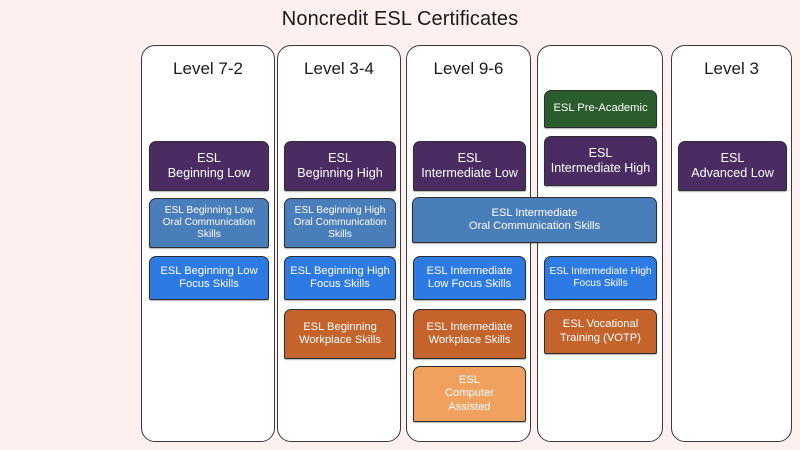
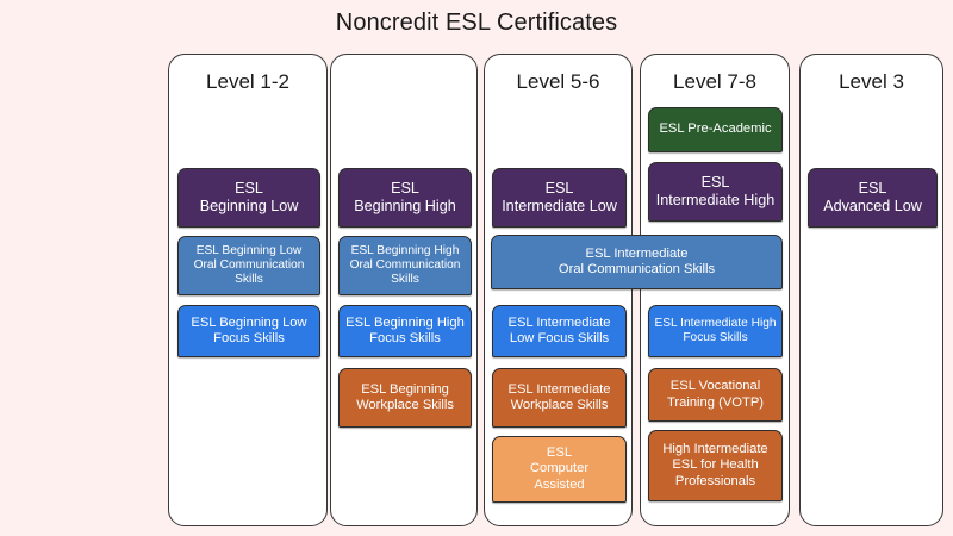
  Noncredit ESL Certificates
- Level 7-2
+ Level 1-2
  ESL
  Beginning Low
  ESL Beginning Low
  Oral Communication
  Skills
  ESL Beginning Low
  Focus Skills
- Level 3-4
  ESL
  Beginning High
  ESL Beginning High
  Oral Communication
  Skills
  ESL Beginning High
  Focus Skills
  ESL Beginning
  Workplace Skills
- Level 9-6
+ Level 5-6
  ESL
  Intermediate Low
  ESL Intermediate
  Low Focus Skills
  ESL Intermediate
  Workplace Skills
  ESL
  Computer
  Assisted
+ Level 7-8
  ESL Pre-Academic
  ESL
  Intermediate High
  ESL Intermediate High
  Focus Skills
  ESL Vocational
  Training (VOTP)
+ High Intermediate
+ ESL for Health
+ Professionals
  Level 3
  ESL
  Advanced Low
  ESL Intermediate
  Oral Communication Skills
